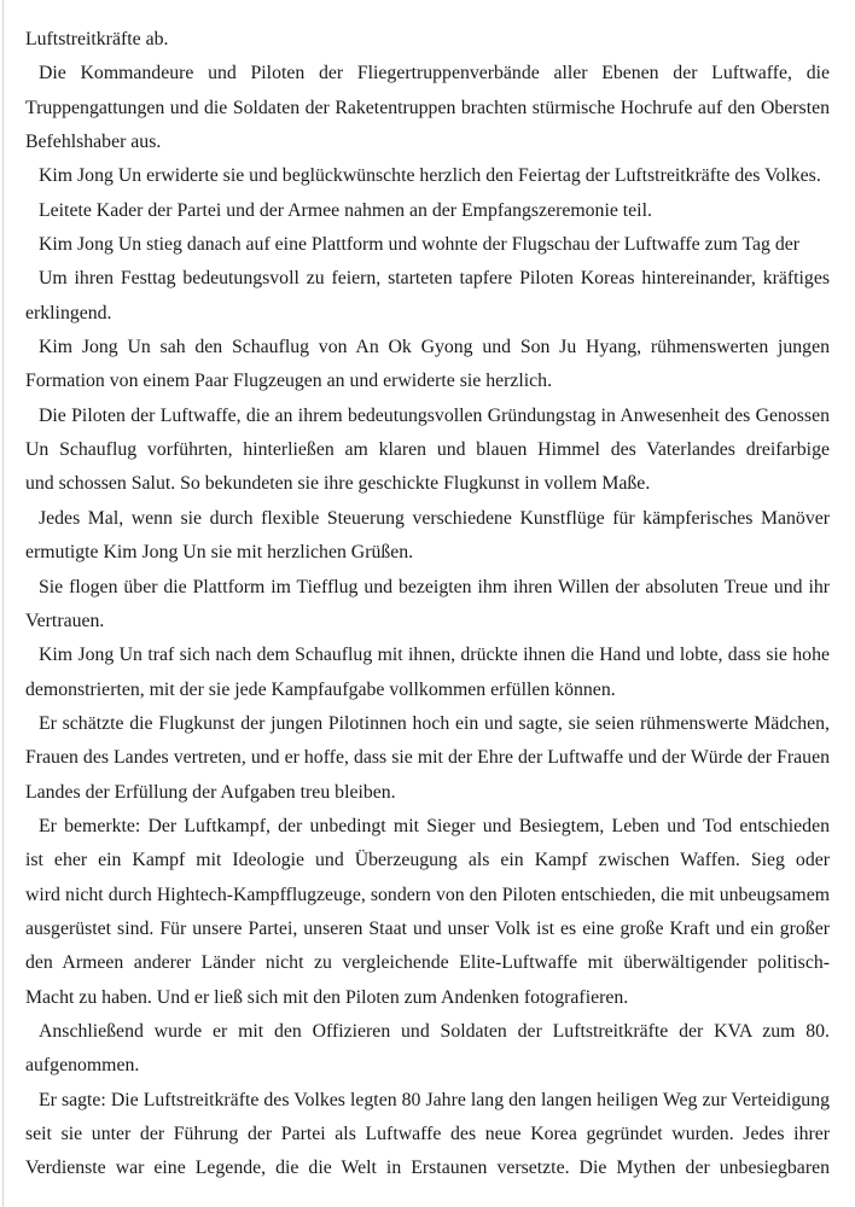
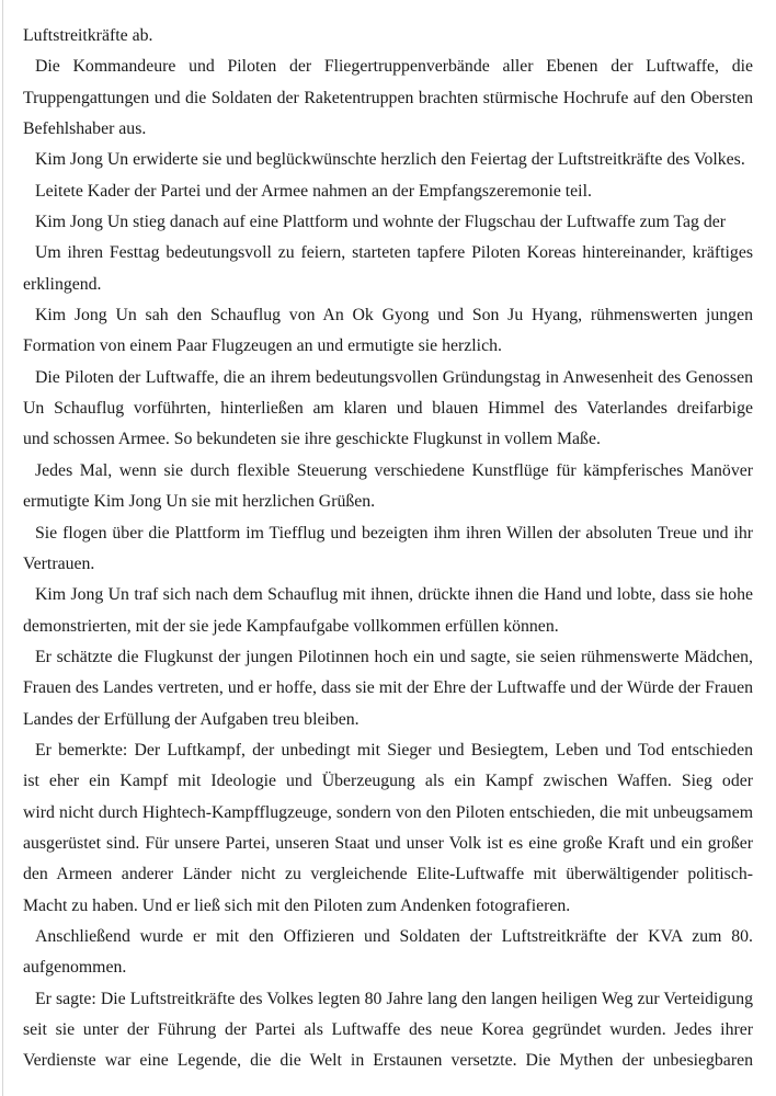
  Luftstreitkräfte ab.
  Die Kommandeure und Piloten der Fliegertruppenverbände aller Ebenen der Luftwaffe, die
  Truppengattungen und die Soldaten der Raketentruppen brachten stürmische Hochrufe auf den Obersten
  Befehlshaber aus.
  Kim Jong Un erwiderte sie und beglückwünschte herzlich den Feiertag der Luftstreitkräfte des Volkes.
  Leitete Kader der Partei und der Armee nahmen an der Empfangszeremonie teil.
  Kim Jong Un stieg danach auf eine Plattform und wohnte der Flugschau der Luftwaffe zum Tag der
  Um ihren Festtag bedeutungsvoll zu feiern, starteten tapfere Piloten Koreas hintereinander, kräftiges
  erklingend.
  Kim Jong Un sah den Schauflug von An Ok Gyong und Son Ju Hyang, rühmenswerten jungen
- Formation von einem Paar Flugzeugen an und erwiderte sie herzlich.
+ Formation von einem Paar Flugzeugen an und ermutigte sie herzlich.
  Die Piloten der Luftwaffe, die an ihrem bedeutungsvollen Gründungstag in Anwesenheit des Genossen
  Un Schauflug vorführten, hinterließen am klaren und blauen Himmel des Vaterlandes dreifarbige
- und schossen Salut. So bekundeten sie ihre geschickte Flugkunst in vollem Maße.
+ und schossen Armee. So bekundeten sie ihre geschickte Flugkunst in vollem Maße.
  Jedes Mal, wenn sie durch flexible Steuerung verschiedene Kunstflüge für kämpferisches Manöver
  ermutigte Kim Jong Un sie mit herzlichen Grüßen.
  Sie flogen über die Plattform im Tiefflug und bezeigten ihm ihren Willen der absoluten Treue und ihr
  Vertrauen.
  Kim Jong Un traf sich nach dem Schauflug mit ihnen, drückte ihnen die Hand und lobte, dass sie hohe
  demonstrierten, mit der sie jede Kampfaufgabe vollkommen erfüllen können.
  Er schätzte die Flugkunst der jungen Pilotinnen hoch ein und sagte, sie seien rühmenswerte Mädchen,
  Frauen des Landes vertreten, und er hoffe, dass sie mit der Ehre der Luftwaffe und der Würde der Frauen
  Landes der Erfüllung der Aufgaben treu bleiben.
  Er bemerkte: Der Luftkampf, der unbedingt mit Sieger und Besiegtem, Leben und Tod entschieden
  ist eher ein Kampf mit Ideologie und Überzeugung als ein Kampf zwischen Waffen. Sieg oder
  wird nicht durch Hightech-Kampfflugzeuge, sondern von den Piloten entschieden, die mit unbeugsamem
  ausgerüstet sind. Für unsere Partei, unseren Staat und unser Volk ist es eine große Kraft und ein großer
  den Armeen anderer Länder nicht zu vergleichende Elite-Luftwaffe mit überwältigender politisch-
  Macht zu haben. Und er ließ sich mit den Piloten zum Andenken fotografieren.
  Anschließend wurde er mit den Offizieren und Soldaten der Luftstreitkräfte der KVA zum 80.
  aufgenommen.
  Er sagte: Die Luftstreitkräfte des Volkes legten 80 Jahre lang den langen heiligen Weg zur Verteidigung
  seit sie unter der Führung der Partei als Luftwaffe des neue Korea gegründet wurden. Jedes ihrer
  Verdienste war eine Legende, die die Welt in Erstaunen versetzte. Die Mythen der unbesiegbaren
